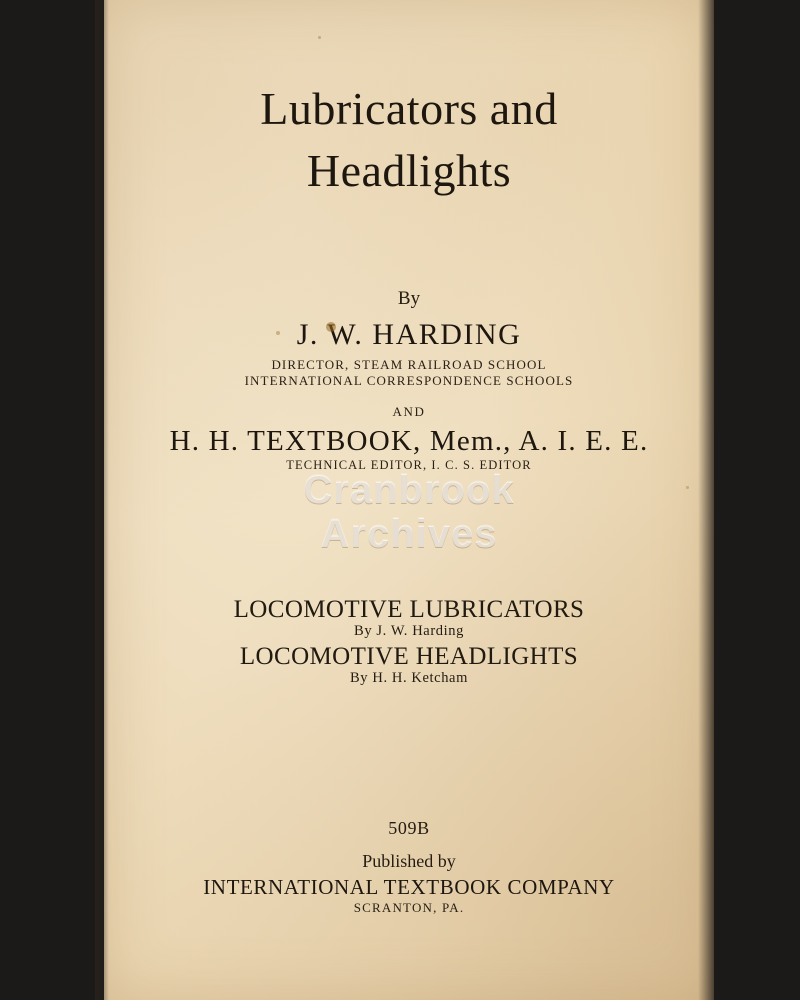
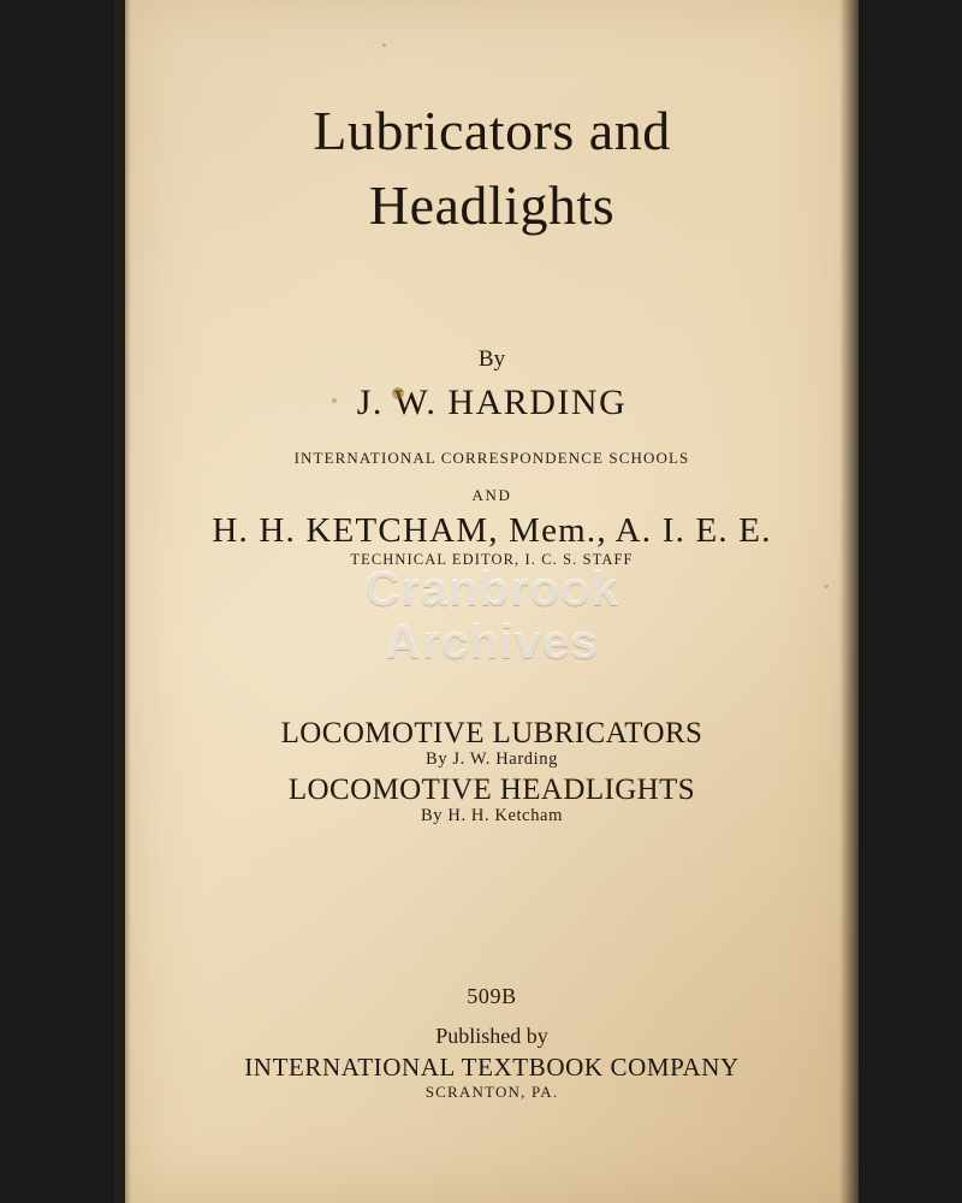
  Lubricators and
  Headlights
  By
  J. W. HARDING
- DIRECTOR, STEAM RAILROAD SCHOOL
  INTERNATIONAL CORRESPONDENCE SCHOOLS
  AND
- H. H. TEXTBOOK, Mem., A. I. E. E.
+ H. H. KETCHAM, Mem., A. I. E. E.
- TECHNICAL EDITOR, I. C. S. EDITOR
+ TECHNICAL EDITOR, I. C. S. STAFF
  LOCOMOTIVE LUBRICATORS
  By J. W. Harding
  LOCOMOTIVE HEADLIGHTS
  By H. H. Ketcham
  509B
  Published by
  INTERNATIONAL TEXTBOOK COMPANY
  SCRANTON, PA.
  Cranbrook
  Archives
